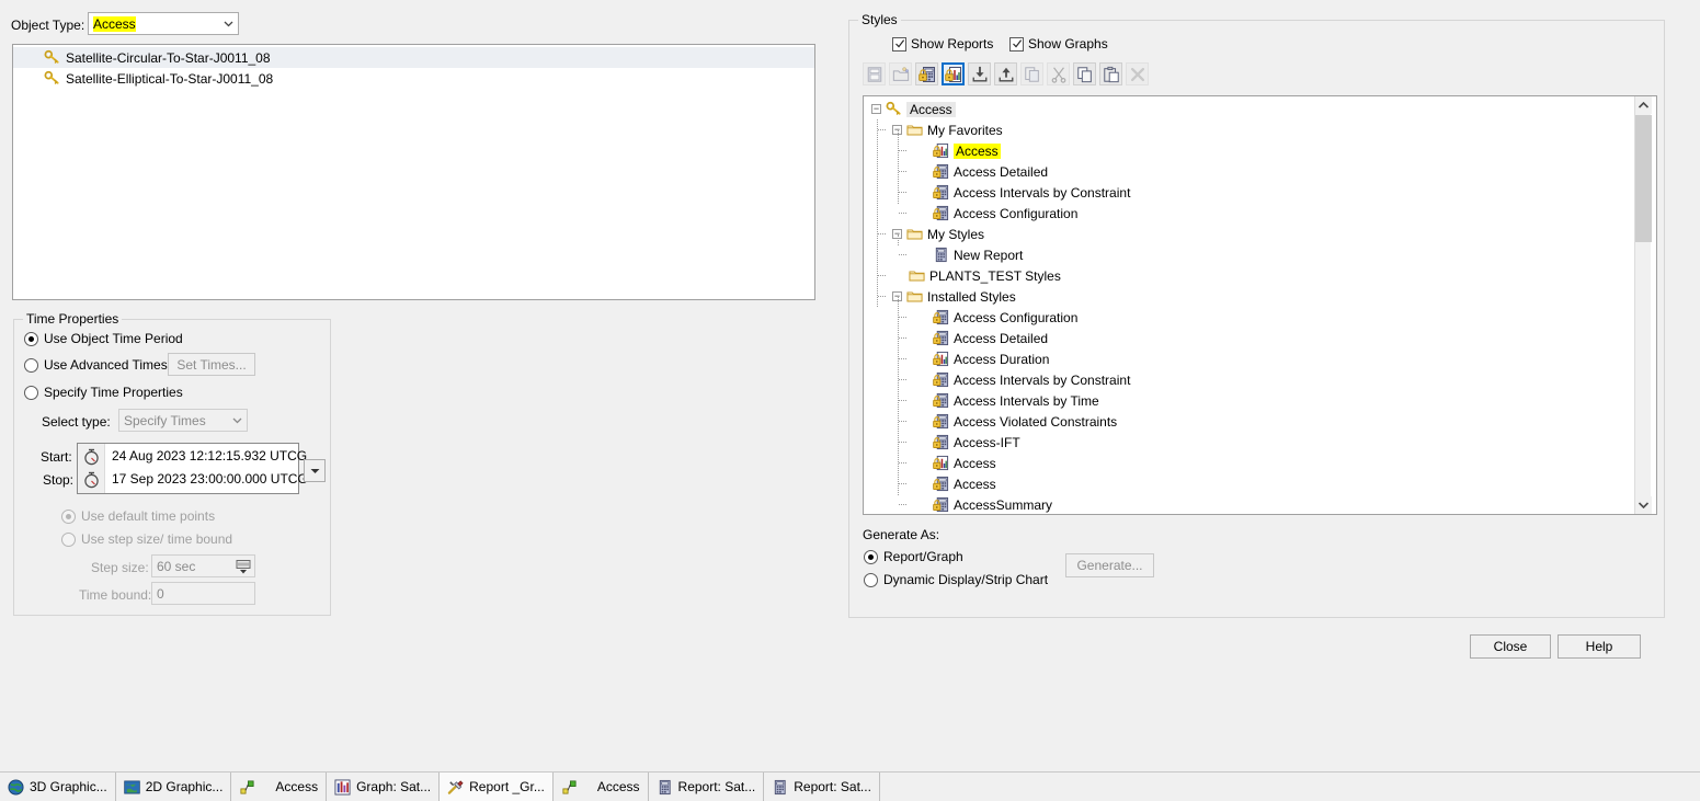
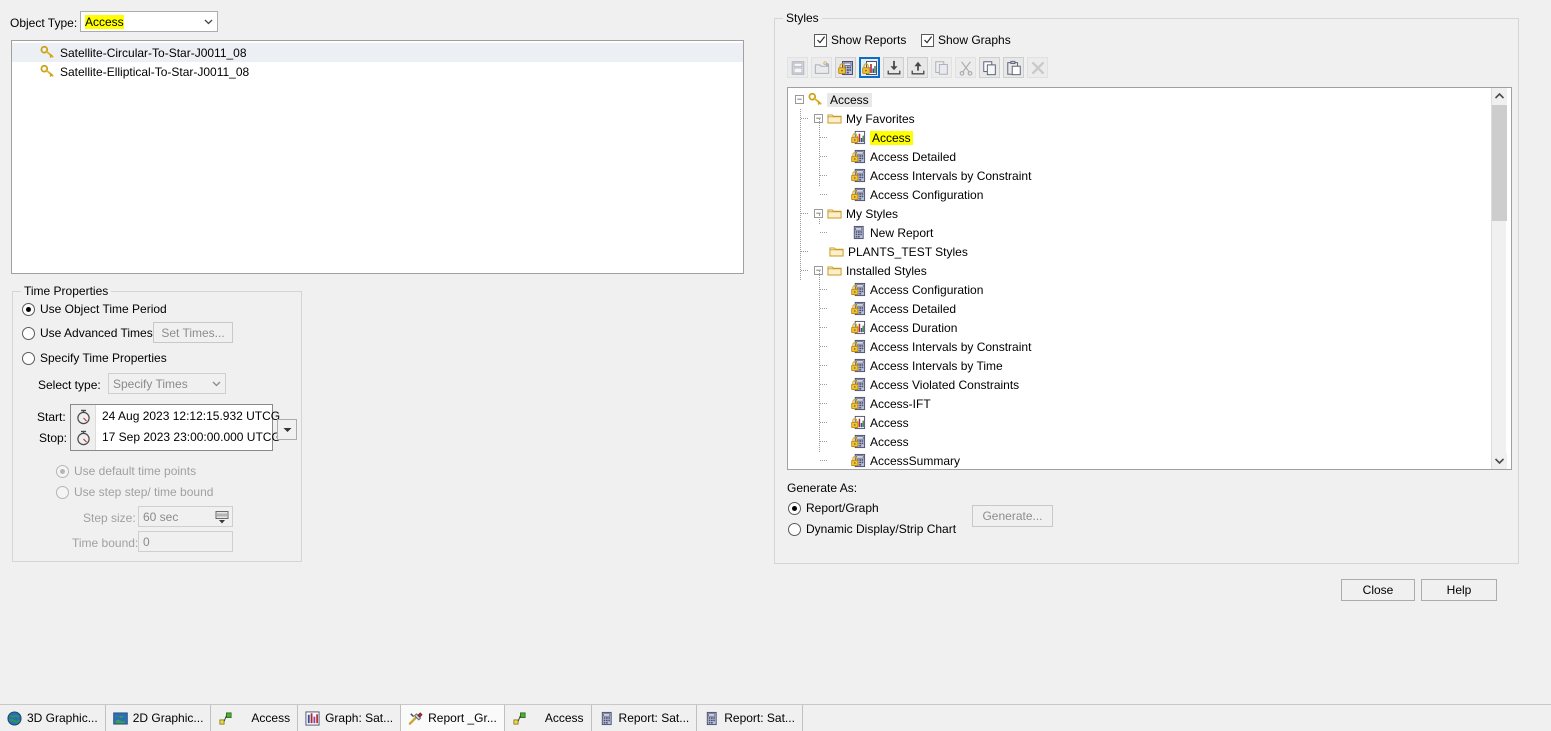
  Object Type:
  Access
  Satellite-Circular-To-Star-J0011_08
  Satellite-Elliptical-To-Star-J0011_08
  Time Properties
  Use Object Time Period
  Use Advanced Times
  Set Times...
  Specify Time Properties
  Select type:
  Specify Times
  Start:
  Stop:
  24 Aug 2023 12:12:15.932 UTCG
  17 Sep 2023 23:00:00.000 UTC
  Use default time points
- Use step size/ time bound
+ Use step step/ time bound
  Step size:
  60 sec
  Time bound:
  0
  Styles
  Show Reports
  Show Graphs
  −
  Access
  −
  My Favorites
  Access
  Access Detailed
  Access Intervals by Constraint
  Access Configuration
  −
  My Styles
  New Report
  PLANTS_TEST Styles
  −
  Installed Styles
  Access Configuration
  Access Detailed
  Access Duration
  Access Intervals by Constraint
  Access Intervals by Time
  Access Violated Constraints
  Access-IFT
  Access
  Access
  AccessSummary
  Generate As:
  Report/Graph
  Dynamic Display/Strip Chart
  Generate...
  Close
  Help
  3D Graphic...
  2D Graphic...
  Access
  Graph: Sat...
  Report _Gr...
  Access
  Report: Sat...
  Report: Sat...
